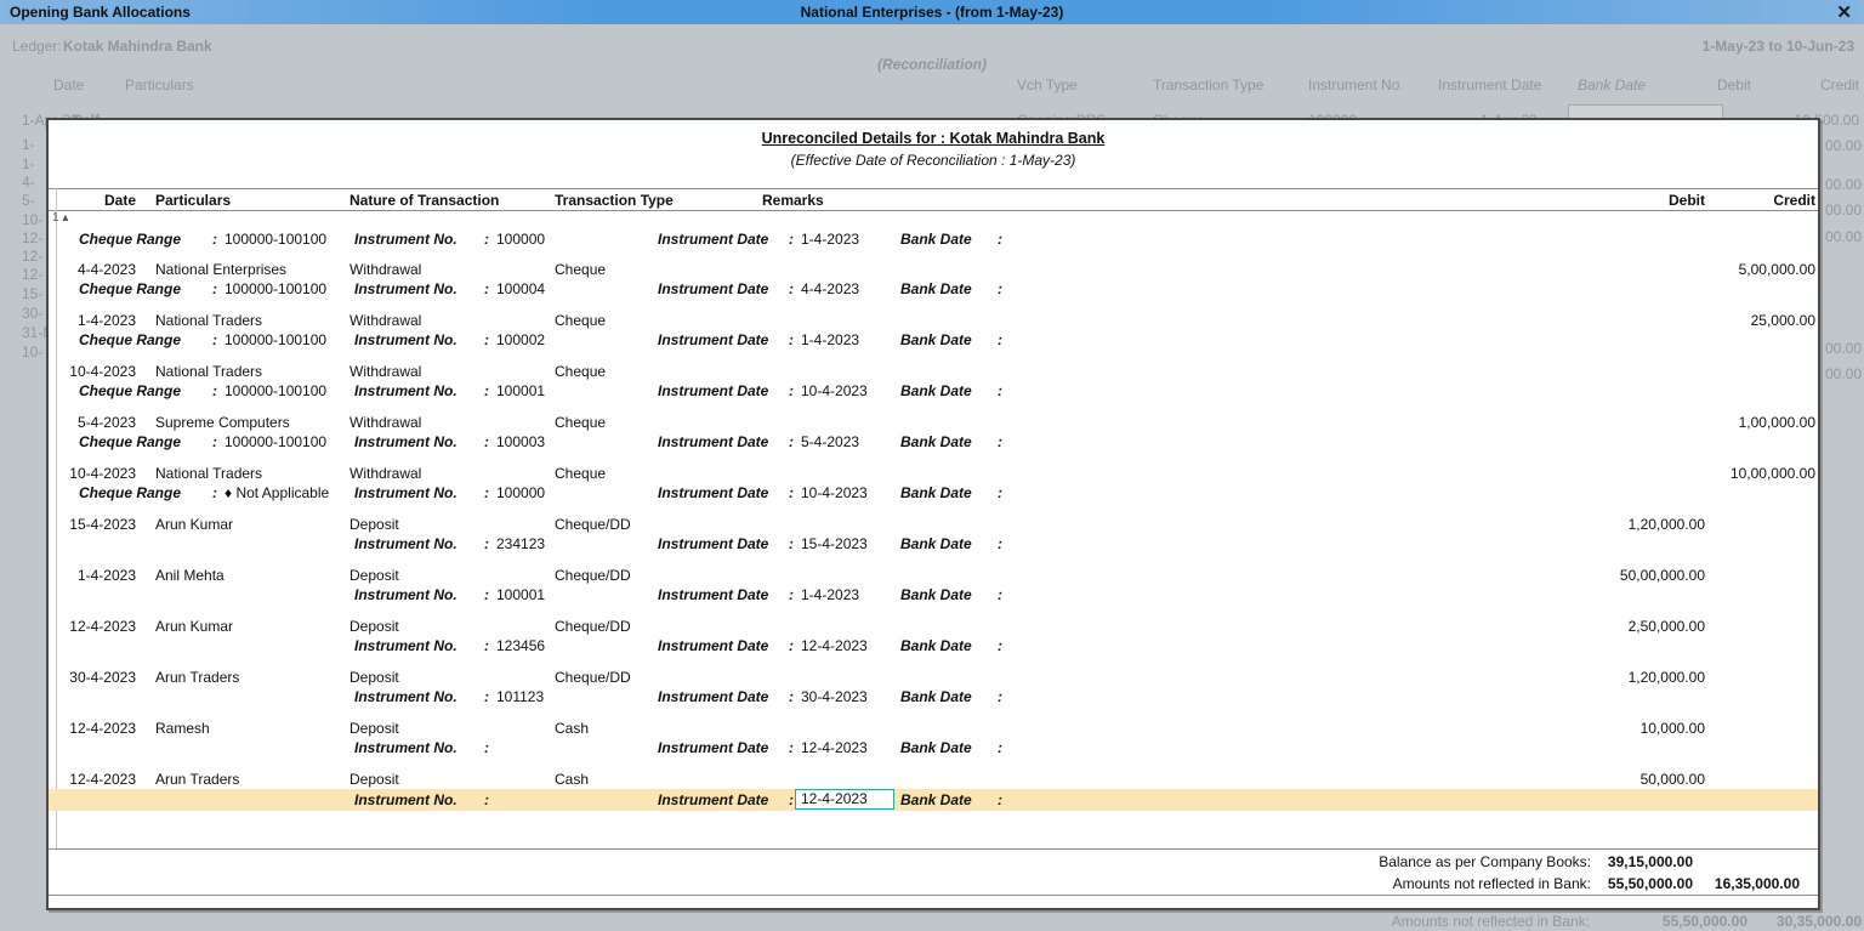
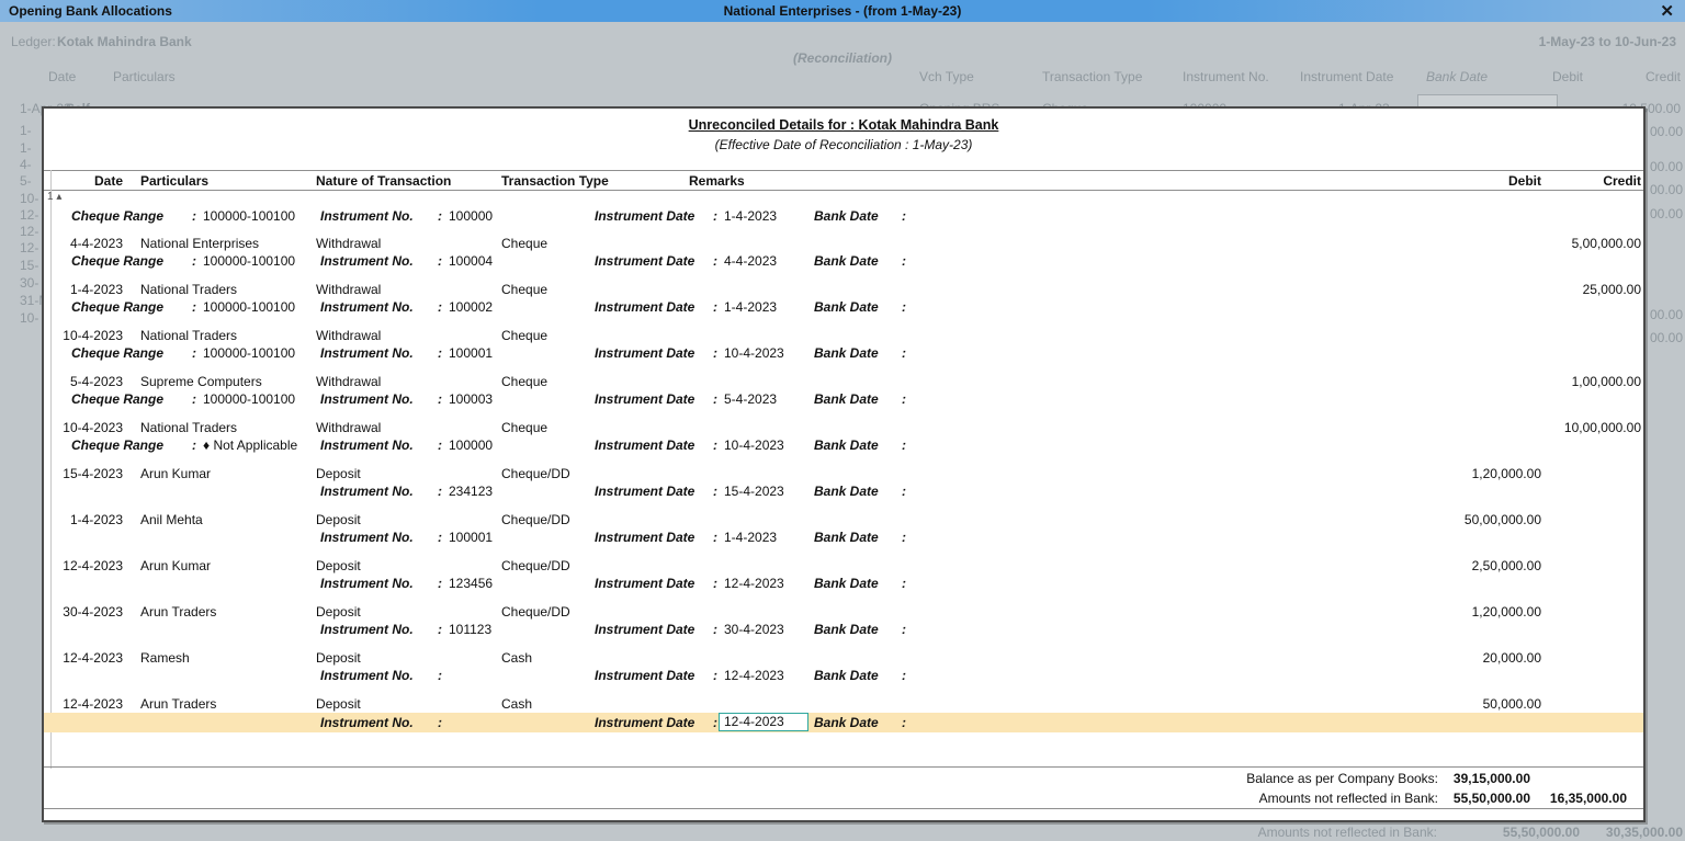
  Opening Bank Allocations
  National Enterprises - (from 1-May-23)
  ✕
  Ledger:
  Kotak Mahindra Bank
  1-May-23 to 10-Jun-23
  (Reconciliation)
  Date
  Particulars
  Vch Type
  Transaction Type
  Instrument No.
  Instrument Date
  Bank Date
  Debit
  Credit
  1-
  1-
  4-
  5-
  10-
  12-
  12-
  12-
  15-
  30-
  31-
  10-
  00.00
  00.00
  00.00
  00.00
  00.00
  00.00
  Amounts not reflected in Bank:
  55,50,000.00
  30,35,000.00
  Unreconciled Details for : Kotak Mahindra Bank
  (Effective Date of Reconciliation : 1-May-23)
  Date
  Particulars
  Nature of Transaction
  Transaction Type
  Remarks
  Debit
  Credit
  1 ▴
  Cheque Range
  :
  100000-100100
  Instrument No.
  :
  100000
  Instrument Date
  :
  1-4-2023
  Bank Date
  :
  4-4-2023
  National Enterprises
  Withdrawal
  Cheque
  5,00,000.00
  Cheque Range
  :
  100000-100100
  Instrument No.
  :
  100004
  Instrument Date
  :
  4-4-2023
  Bank Date
  :
  1-4-2023
  National Traders
  Withdrawal
  Cheque
  25,000.00
  Cheque Range
  :
  100000-100100
  Instrument No.
  :
  100002
  Instrument Date
  :
  1-4-2023
  Bank Date
  :
  10-4-2023
  National Traders
  Withdrawal
  Cheque
  Cheque Range
  :
  100000-100100
  Instrument No.
  :
  100001
  Instrument Date
  :
  10-4-2023
  Bank Date
  :
  5-4-2023
  Supreme Computers
  Withdrawal
  Cheque
  1,00,000.00
  Cheque Range
  :
  100000-100100
  Instrument No.
  :
  100003
  Instrument Date
  :
  5-4-2023
  Bank Date
  :
  10-4-2023
  National Traders
  Withdrawal
  Cheque
  10,00,000.00
  Cheque Range
  :
  ♦ Not Applicable
  Instrument No.
  :
  100000
  Instrument Date
  :
  10-4-2023
  Bank Date
  :
  15-4-2023
  Arun Kumar
  Deposit
  Cheque/DD
  1,20,000.00
  Instrument No.
  :
  234123
  Instrument Date
  :
  15-4-2023
  Bank Date
  :
  1-4-2023
  Anil Mehta
  Deposit
  Cheque/DD
  50,00,000.00
  Instrument No.
  :
  100001
  Instrument Date
  :
  1-4-2023
  Bank Date
  :
  12-4-2023
  Arun Kumar
  Deposit
  Cheque/DD
  2,50,000.00
  Instrument No.
  :
  123456
  Instrument Date
  :
  12-4-2023
  Bank Date
  :
  30-4-2023
  Arun Traders
  Deposit
  Cheque/DD
  1,20,000.00
  Instrument No.
  :
  101123
  Instrument Date
  :
  30-4-2023
  Bank Date
  :
  12-4-2023
  Ramesh
  Deposit
  Cash
- 10,000.00
+ 20,000.00
  Instrument No.
  :
  Instrument Date
  :
  12-4-2023
  Bank Date
  :
  12-4-2023
  Arun Traders
  Deposit
  Cash
  50,000.00
  Instrument No.
  :
  Instrument Date
  :
  12-4-2023
  Bank Date
  :
  Balance as per Company Books:
  39,15,000.00
  Amounts not reflected in Bank:
  55,50,000.00
  16,35,000.00
